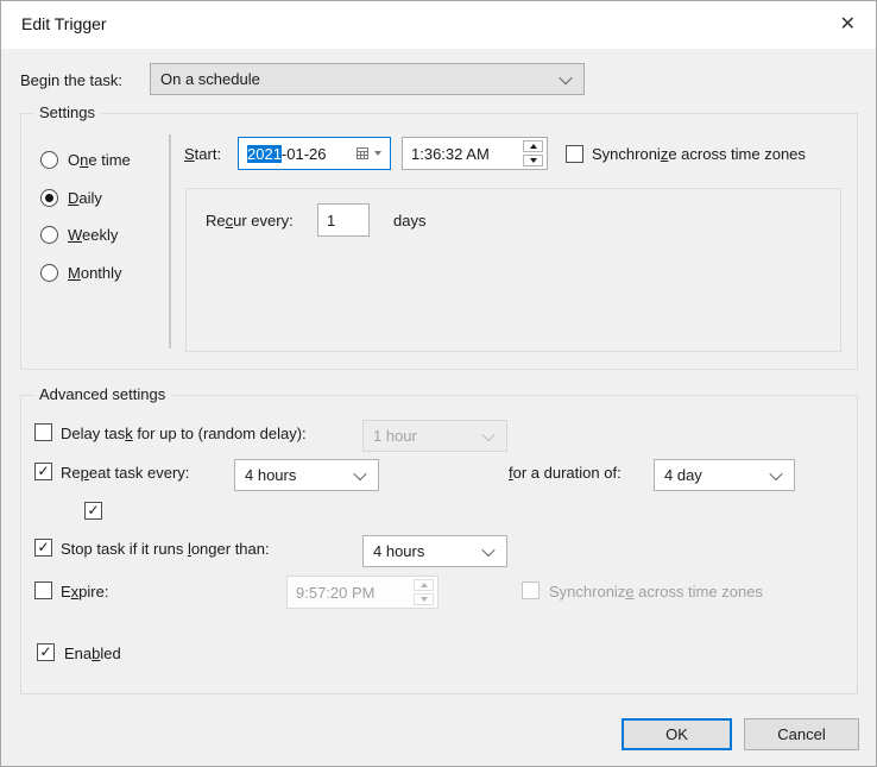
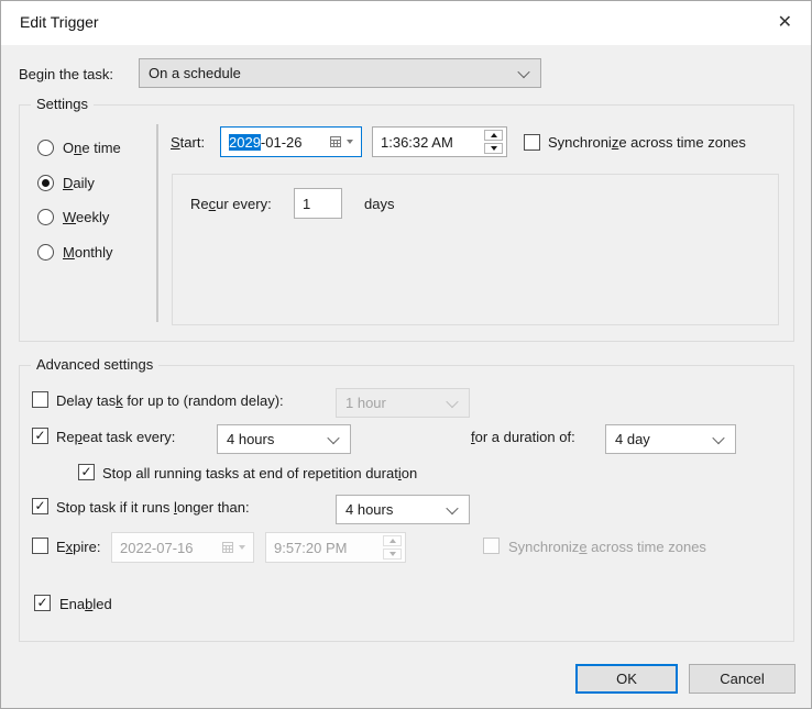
  Edit Trigger
  ✕
  Begin the task:
  On a schedule
  Settings
  One time
  Daily
  Weekly
  Monthly
  Start:
- 2021
+ 2029
  -01-26
  1:36:32 AM
  Synchronize across time zones
  Recur every:
  1
  days
  Advanced settings
  Delay task for up to (random delay):
  1 hour
  ✓
  Repeat task every:
  4 hours
  for a duration of:
  4 day
  ✓
+ Stop all running tasks at end of repetition duration
  ✓
  Stop task if it runs longer than:
  4 hours
  Expire:
+ 2022-07-16
  9:57:20 PM
  Synchronize across time zones
  ✓
  Enabled
  OK
  Cancel
